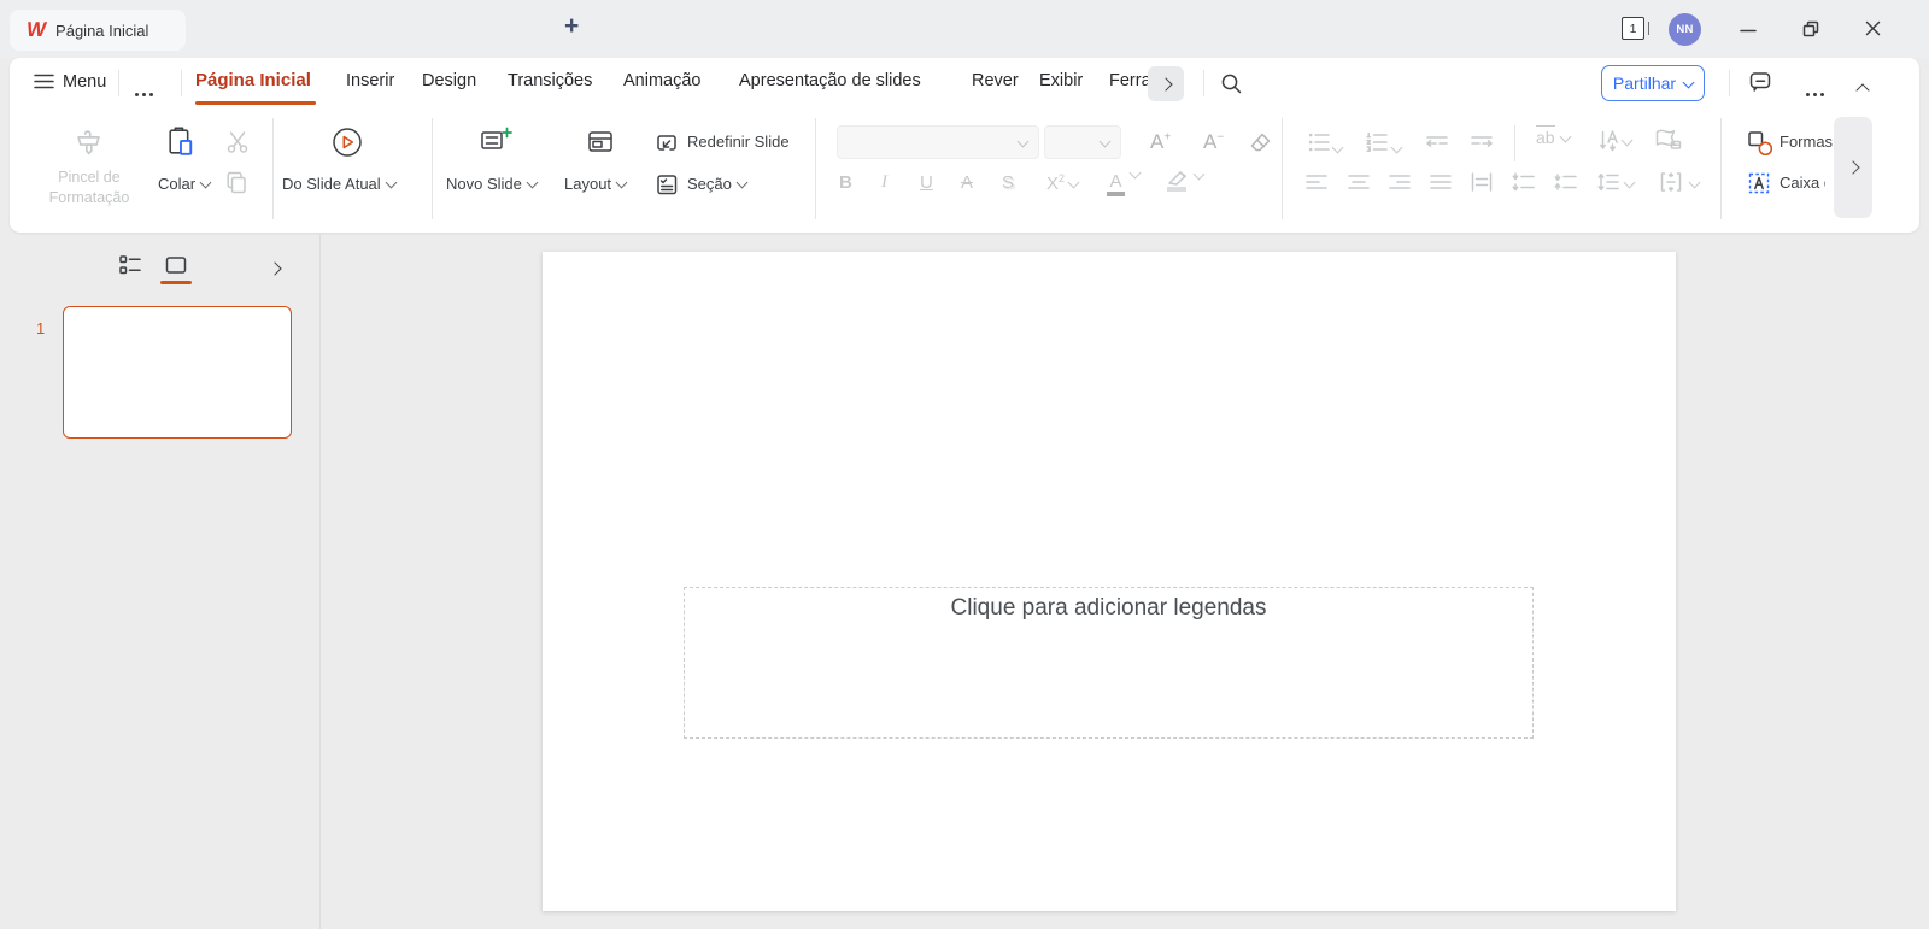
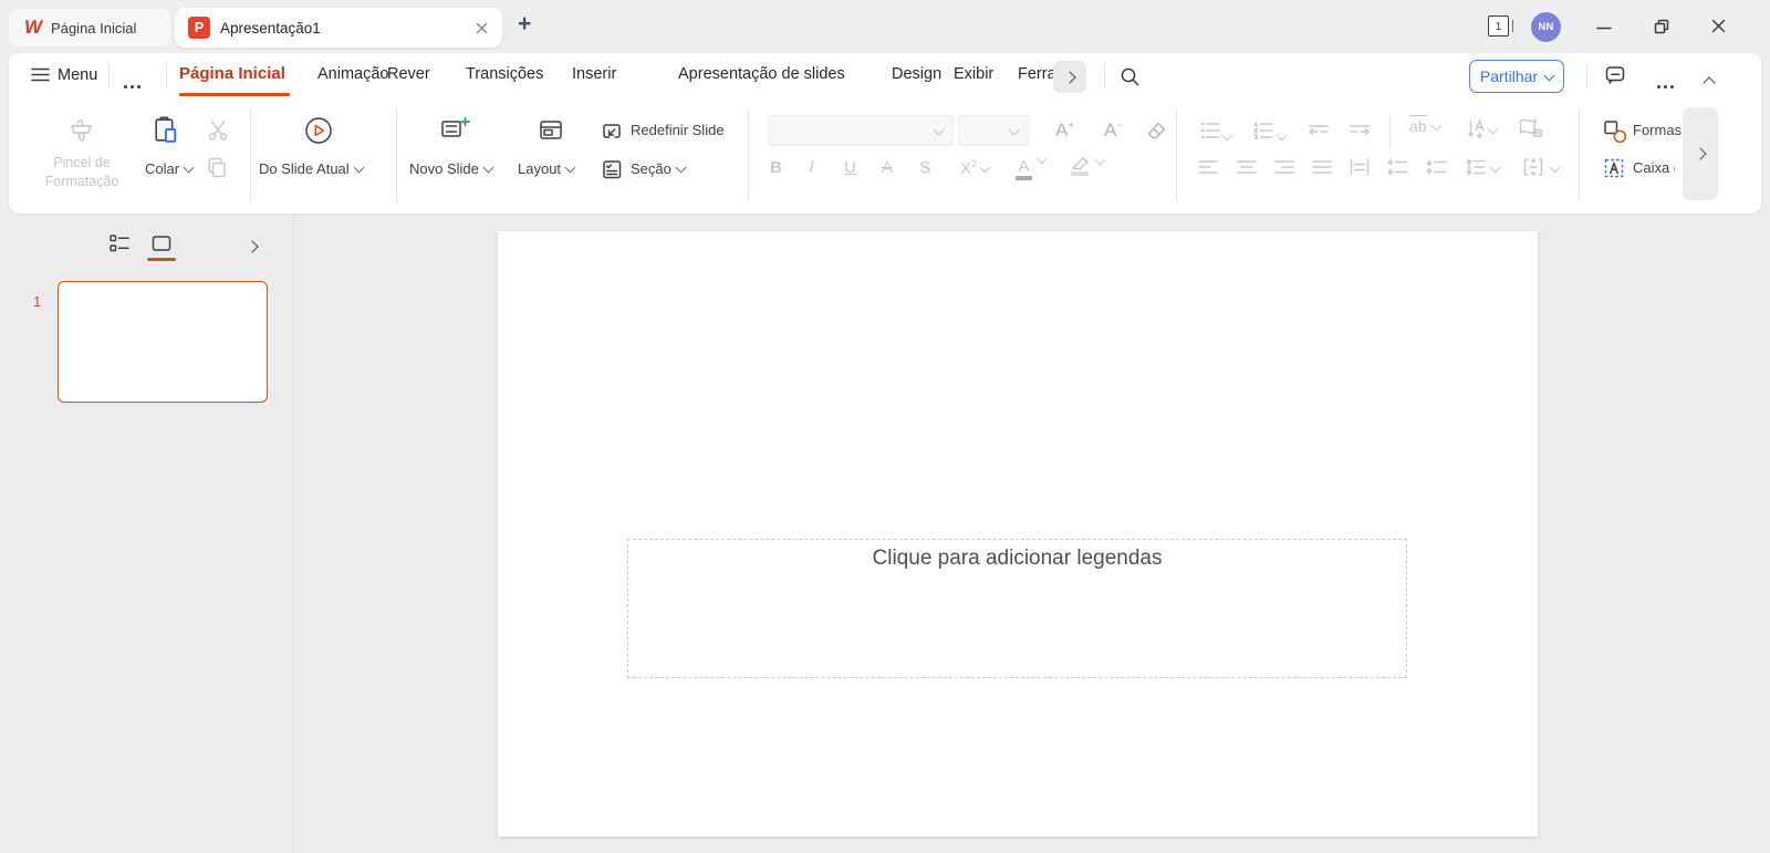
  Página Inicial
+ P
+ Apresentação1
  +
  1
  NN
  Menu
  Página Inicial
- Inserir
+ Animação
- Design
+ Rever
  Transições
- Animação
+ Inserir
  Apresentação de slides
- Rever
+ Design
  Exibir
  Ferra
  Partilhar
  Pincel de
  Formatação
  Colar
  Do Slide Atual
  Novo Slide
  Layout
  Redefinir Slide
  Seção
  A+
  A−
  B
  I
  U
  A
  S
  X2
  A
  ab
  Formas
  Caixa
  1
  Clique para adicionar legendas
